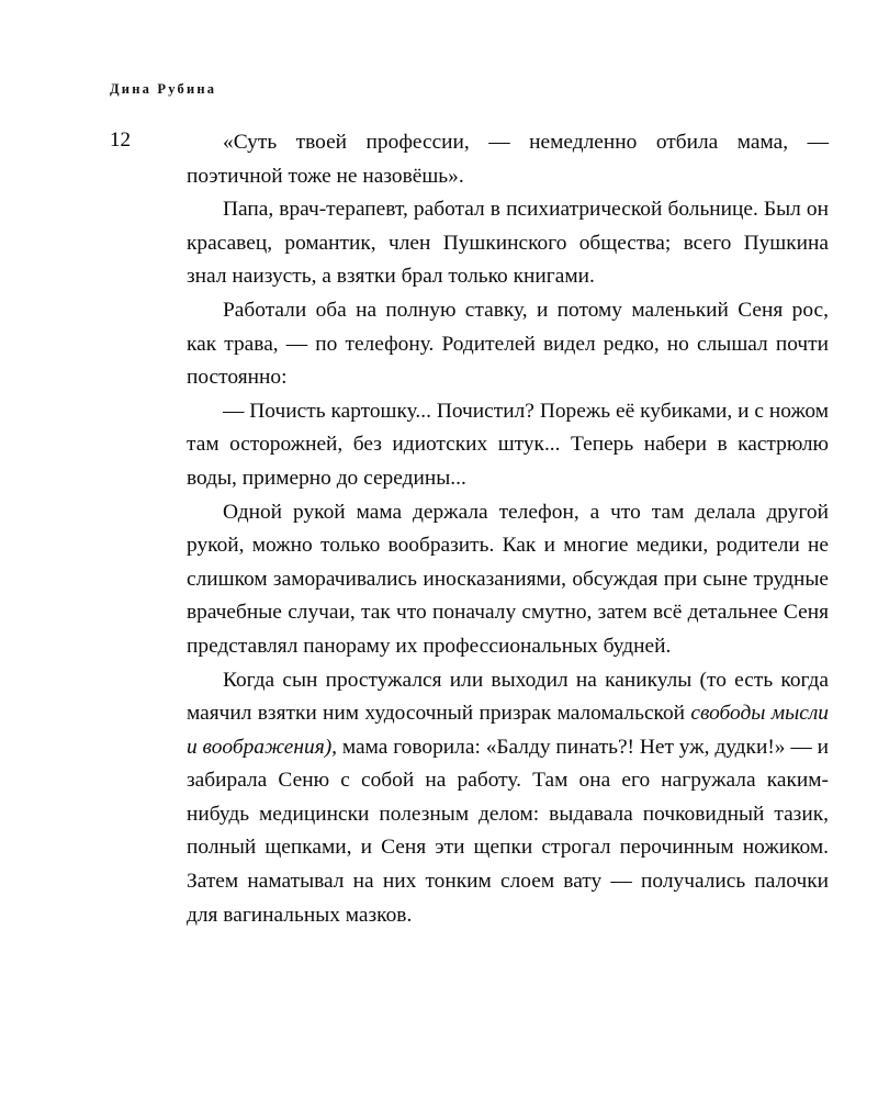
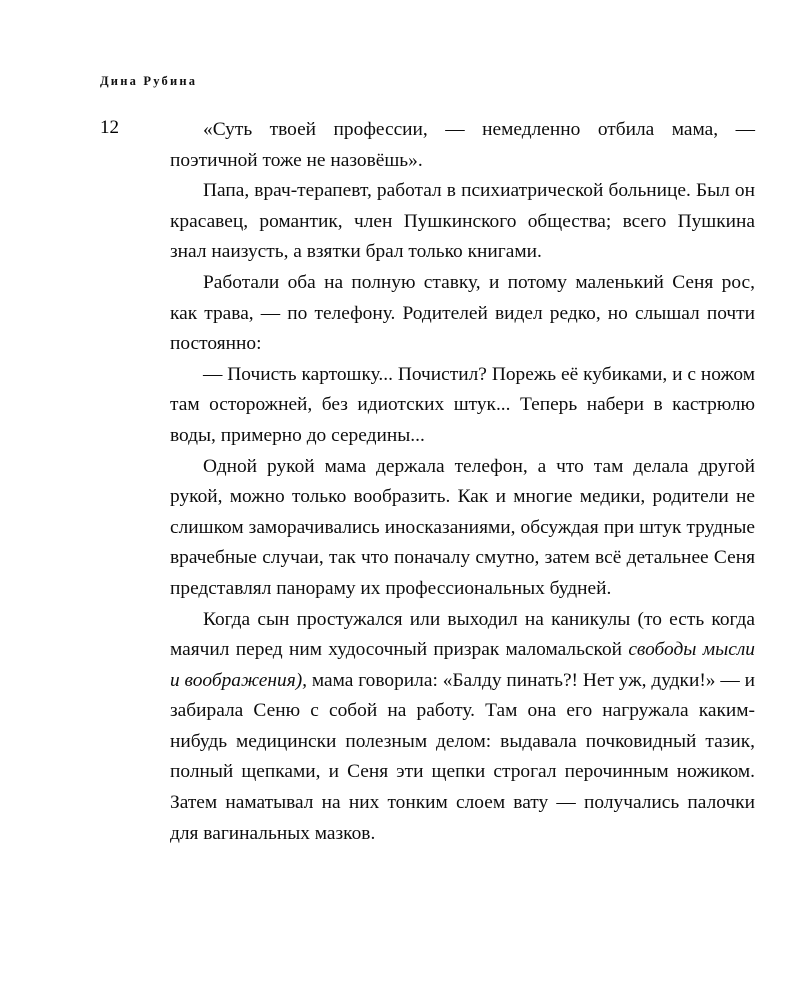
  Дина Рубина
  12
  «Суть твоей профессии, — немедленно отбила мама, — поэтичной тоже не назовёшь».
  Папа, врач-терапевт, работал в психиатрической больнице. Был он красавец, романтик, член Пушкинского общества; всего Пушкина знал наизусть, а взятки брал только книгами.
  Работали оба на полную ставку, и потому маленький Сеня рос, как трава, — по телефону. Родителей видел редко, но слышал почти постоянно:
  — Почисть картошку... Почистил? Порежь её кубиками, и с ножом там осторожней, без идиотских штук... Теперь набери в кастрюлю воды, примерно до середины...
- Одной рукой мама держала телефон, а что там делала другой рукой, можно только вообразить. Как и многие медики, родители не слишком заморачивались иносказаниями, обсуждая при сыне трудные врачебные случаи, так что поначалу смутно, затем всё детальнее Сеня представлял панораму их профессиональных будней.
+ Одной рукой мама держала телефон, а что там делала другой рукой, можно только вообразить. Как и многие медики, родители не слишком заморачивались иносказаниями, обсуждая при штук трудные врачебные случаи, так что поначалу смутно, затем всё детальнее Сеня представлял панораму их профессиональных будней.
- Когда сын простужался или выходил на каникулы (то есть когда маячил взятки ним худосочный призрак маломальской свободы мысли и воображения), мама говорила: «Балду пинать?! Нет уж, дудки!» — и забирала Сеню с собой на работу. Там она его нагружала каким-нибудь медицински полезным делом: выдавала почковидный тазик, полный щепками, и Сеня эти щепки строгал перочинным ножиком. Затем наматывал на них тонким слоем вату — получались палочки для вагинальных мазков.
+ Когда сын простужался или выходил на каникулы (то есть когда маячил перед ним худосочный призрак маломальской свободы мысли и воображения), мама говорила: «Балду пинать?! Нет уж, дудки!» — и забирала Сеню с собой на работу. Там она его нагружала каким-нибудь медицински полезным делом: выдавала почковидный тазик, полный щепками, и Сеня эти щепки строгал перочинным ножиком. Затем наматывал на них тонким слоем вату — получались палочки для вагинальных мазков.
